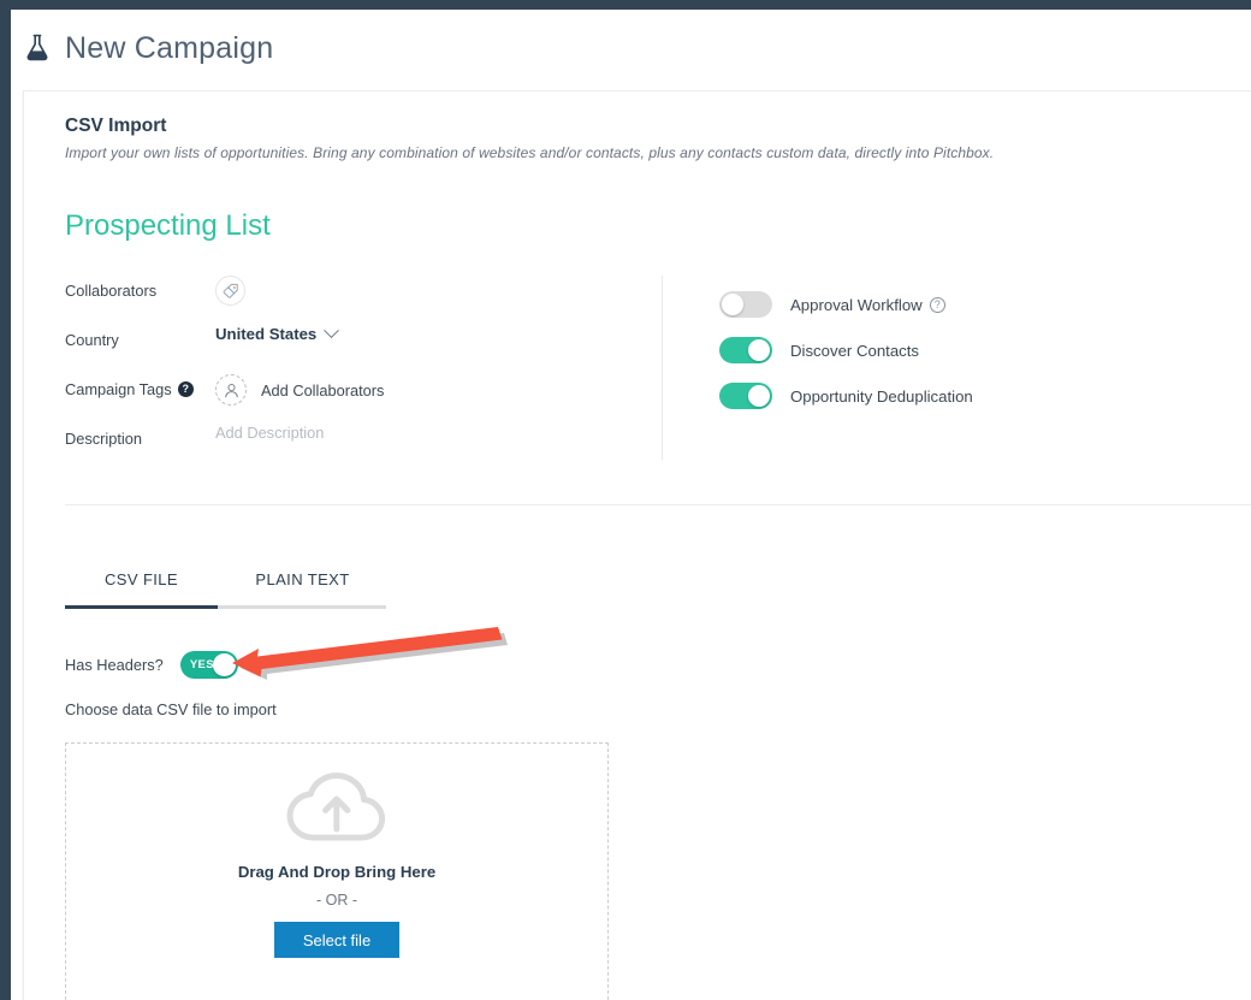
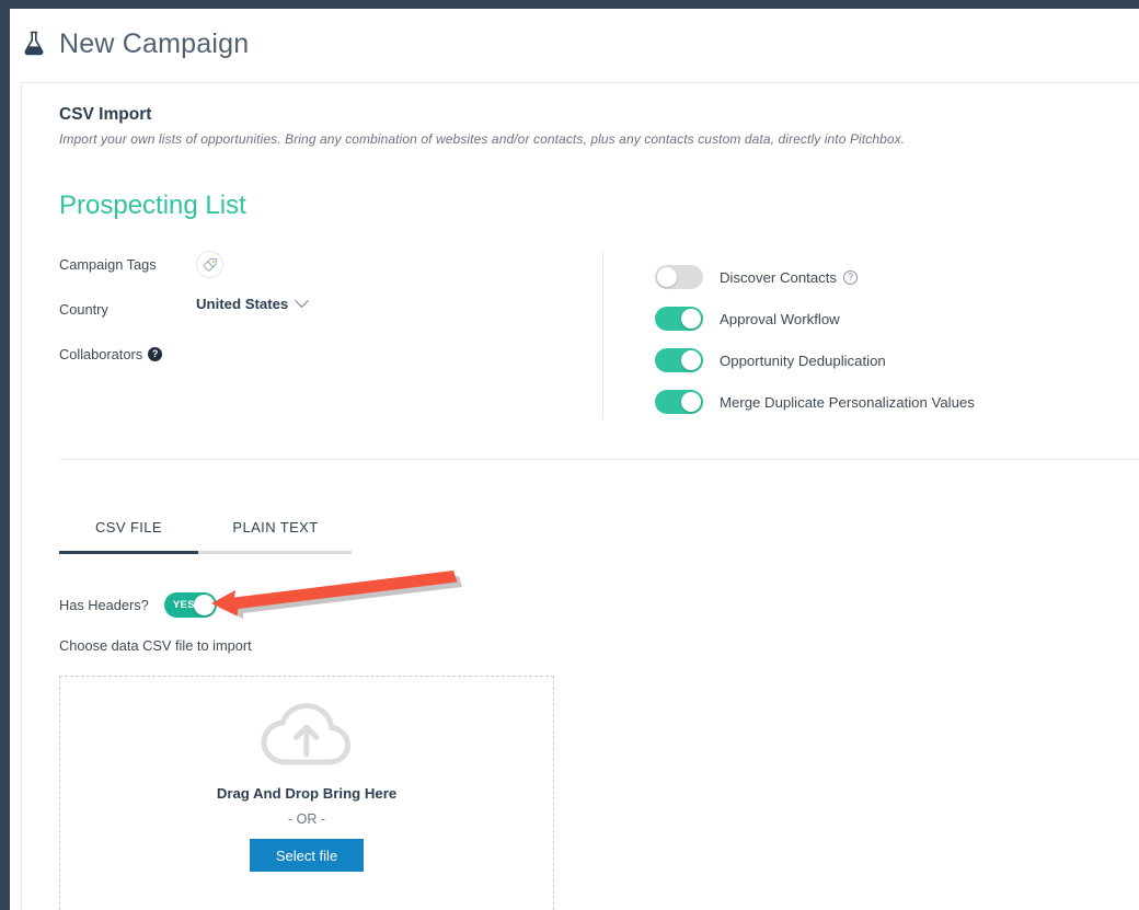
  New Campaign
  CSV Import
  Import your own lists of opportunities. Bring any combination of websites and/or contacts, plus any contacts custom data, directly into Pitchbox.
  Prospecting List
- Collaborators
+ Campaign Tags
  Country
  United States
- Campaign Tags
+ Collaborators
  ?
- Add Collaborators
- Description
- Add Description
- Approval Workflow
+ Discover Contacts
  ?
- Discover Contacts
+ Approval Workflow
  Opportunity Deduplication
+ Merge Duplicate Personalization Values
  CSV FILE
  PLAIN TEXT
  Has Headers?
  YES
  Choose data CSV file to import
  Drag And Drop Bring Here
  - OR -
  Select file
